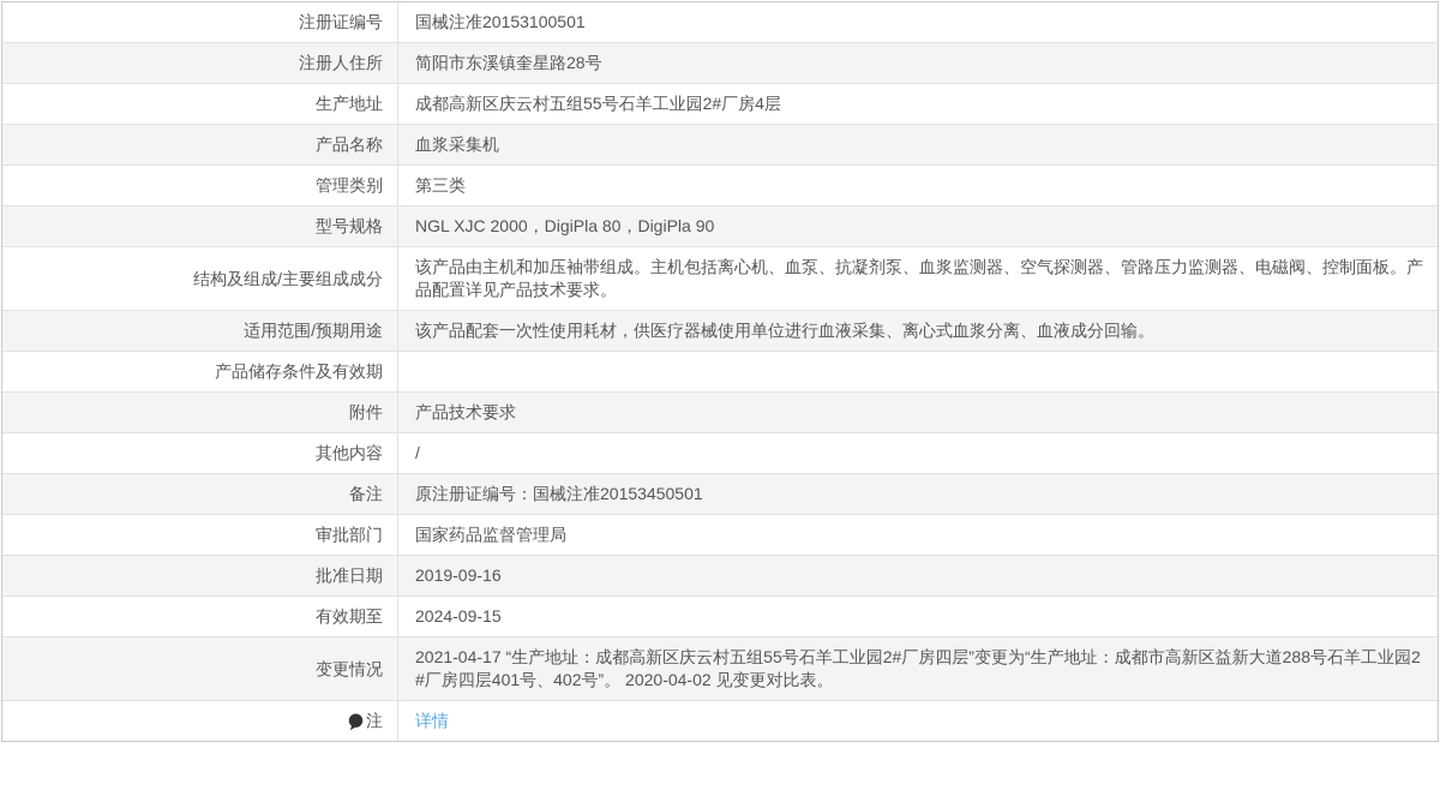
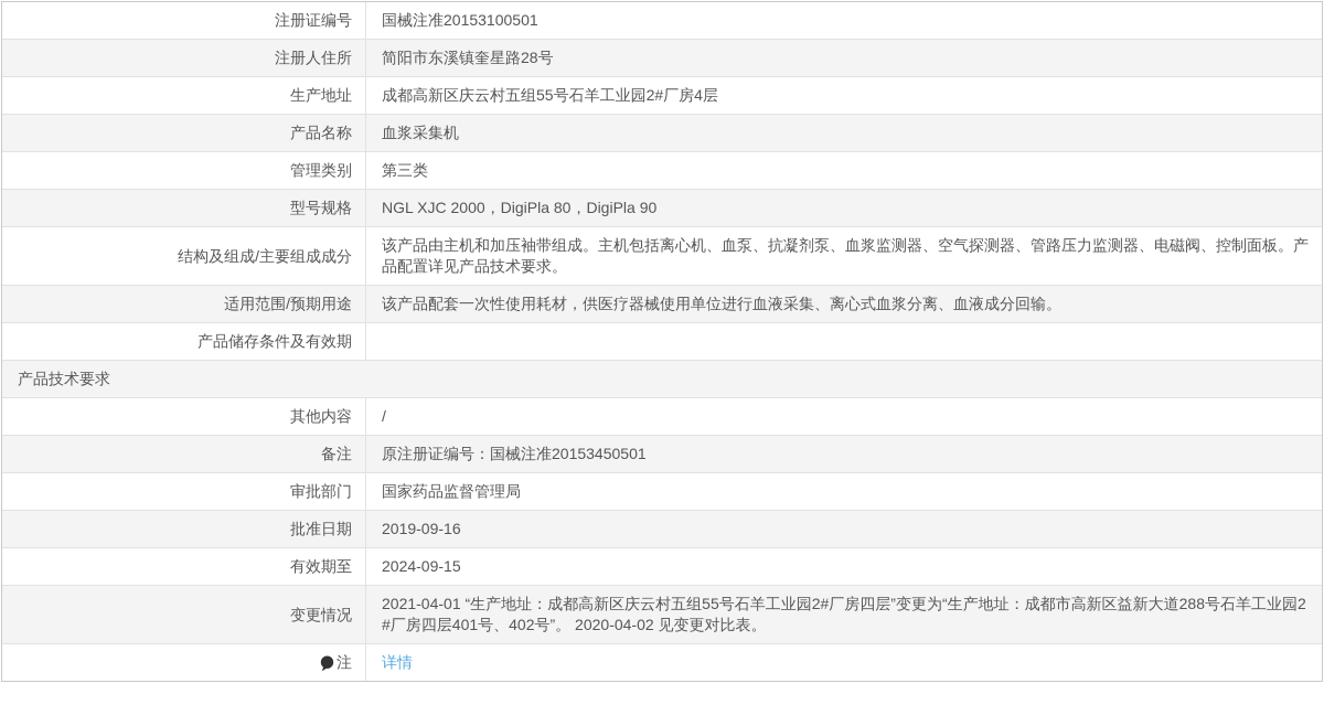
  注册证编号
  国械注准20153100501
  注册人住所
  简阳市东溪镇奎星路28号
  生产地址
  成都高新区庆云村五组55号石羊工业园2#厂房4层
  产品名称
  血浆采集机
  管理类别
  第三类
  型号规格
  NGL XJC 2000，DigiPla 80，DigiPla 90
  结构及组成/主要组成成分
  该产品由主机和加压袖带组成。主机包括离心机、血泵、抗凝剂泵、血浆监测器、空气探测器、管路压力监测器、电磁阀、控制面板。产品配置详见产品技术要求。
  适用范围/预期用途
  该产品配套一次性使用耗材，供医疗器械使用单位进行血液采集、离心式血浆分离、血液成分回输。
  产品储存条件及有效期
- 附件
  产品技术要求
  其他内容
  /
  备注
  原注册证编号：国械注准20153450501
  审批部门
  国家药品监督管理局
  批准日期
  2019-09-16
  有效期至
  2024-09-15
  变更情况
- 2021-04-17 “生产地址：成都高新区庆云村五组55号石羊工业园2#厂房四层”变更为“生产地址：成都市高新区益新大道288号石羊工业园2#厂房四层401号、402号”。 2020-04-02 见变更对比表。
+ 2021-04-01 “生产地址：成都高新区庆云村五组55号石羊工业园2#厂房四层”变更为“生产地址：成都市高新区益新大道288号石羊工业园2#厂房四层401号、402号”。 2020-04-02 见变更对比表。
  注
  详情
